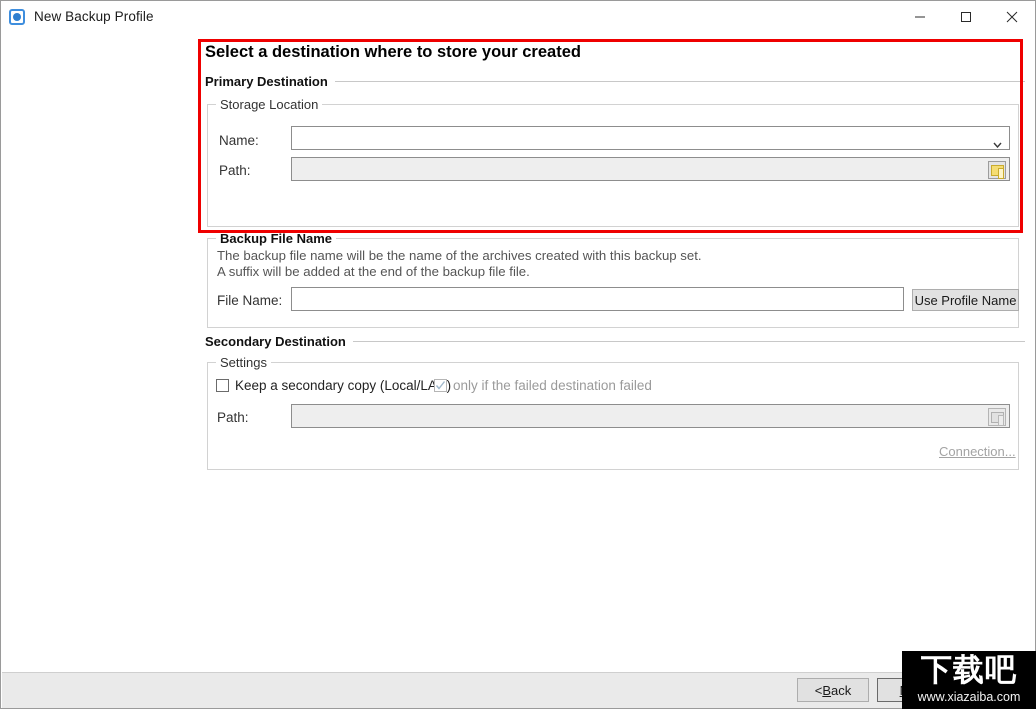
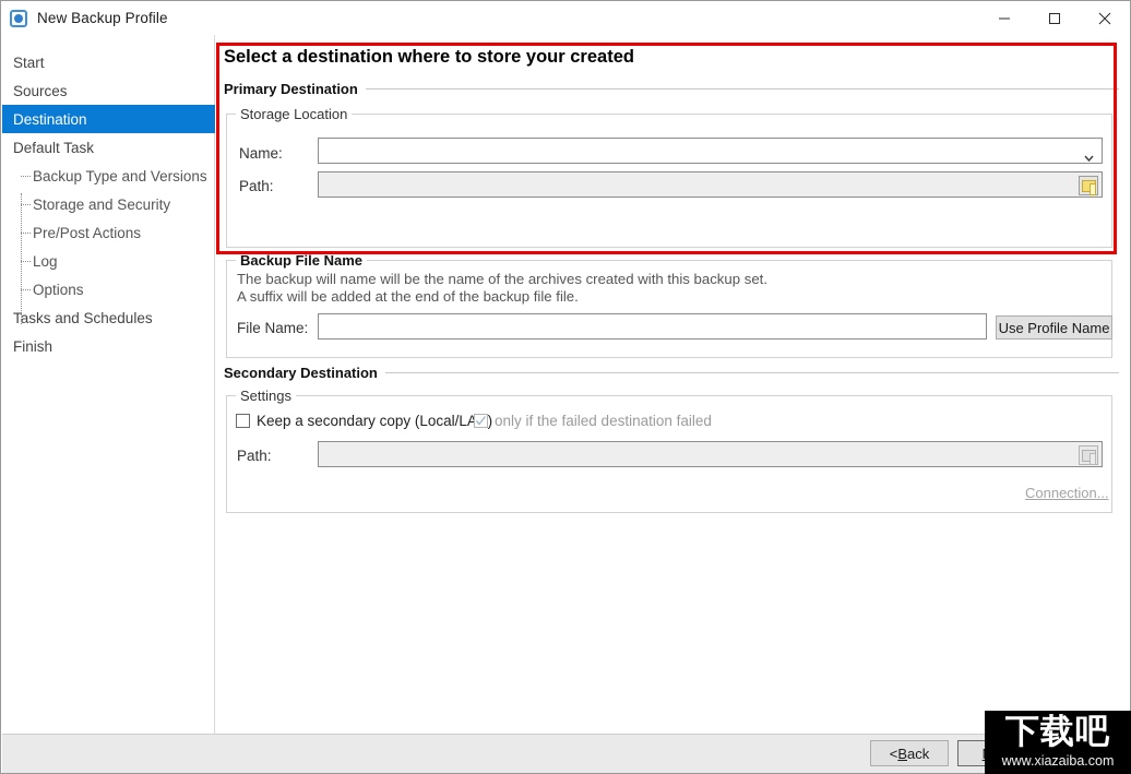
  New Backup Profile
+ Start
+ Sources
+ Destination
+ Default Task
+ Backup Type and Versions
+ Storage and Security
+ Pre/Post Actions
+ Log
+ Options
+ Tasks and Schedules
+ Finish
  Select a destination where to store your created
  Primary Destination
  Storage Location
  Name:
  Path:
  Backup File Name
- The backup file name will be the name of the archives created with this backup set.
+ The backup will name will be the name of the archives created with this backup set.
  A suffix will be added at the end of the backup file file.
  File Name:
  Use Profile Name
  Secondary Destination
  Settings
  Keep a secondary copy (Local/LA)
  only if the failed destination failed
  Path:
  Connection...
  <
  B
  ack
  下载吧
  www.xiazaiba.com
